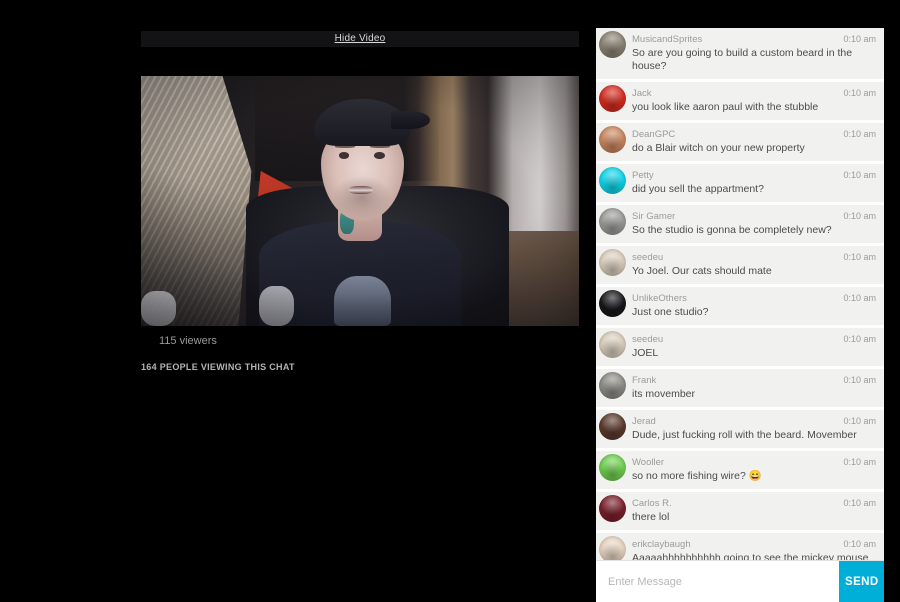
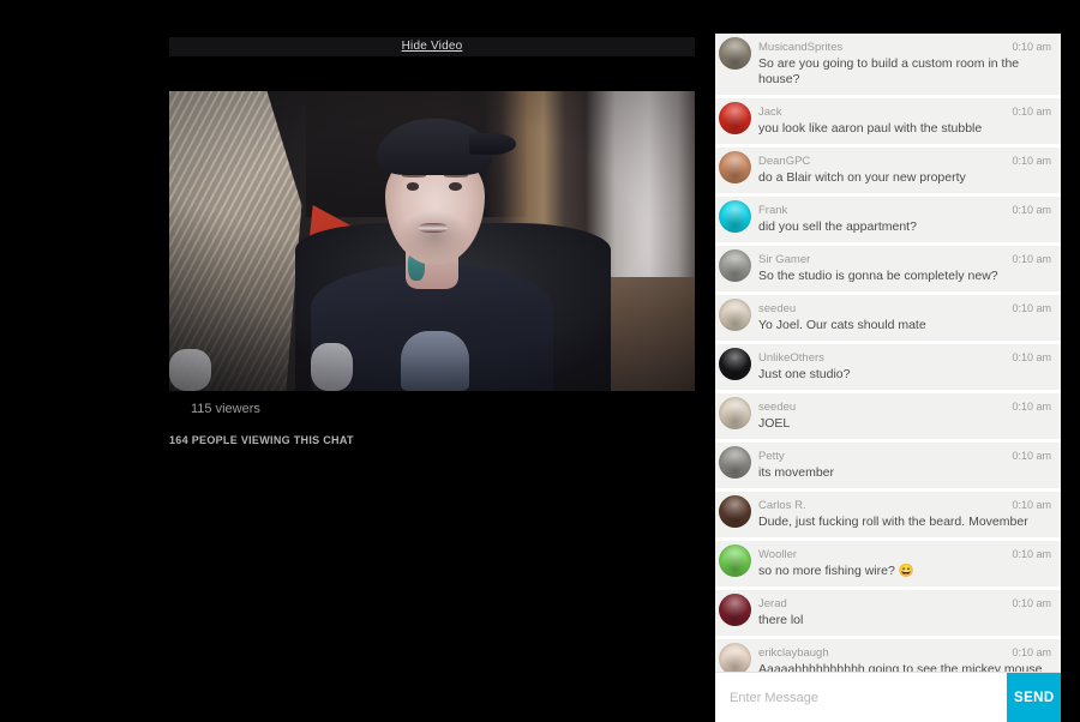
  Hide Video
  115 viewers
  164 PEOPLE VIEWING THIS CHAT
  MusicandSprites
  0:10 am
- So are you going to build a custom beard in the house?
+ So are you going to build a custom room in the house?
  Jack
  0:10 am
  you look like aaron paul with the stubble
  DeanGPC
  0:10 am
  do a Blair witch on your new property
- Petty
+ Frank
  0:10 am
  did you sell the appartment?
  Sir Gamer
  0:10 am
  So the studio is gonna be completely new?
  seedeu
  0:10 am
  Yo Joel. Our cats should mate
  UnlikeOthers
  0:10 am
  Just one studio?
  seedeu
  0:10 am
  JOEL
- Frank
+ Petty
  0:10 am
  its movember
- Jerad
+ Carlos R.
  0:10 am
  Dude, just fucking roll with the beard. Movember
  Wooller
  0:10 am
  so no more fishing wire? 😄
- Carlos R.
+ Jerad
  0:10 am
  there lol
  erikclaybaugh
  0:10 am
  Enter Message
  SEND
